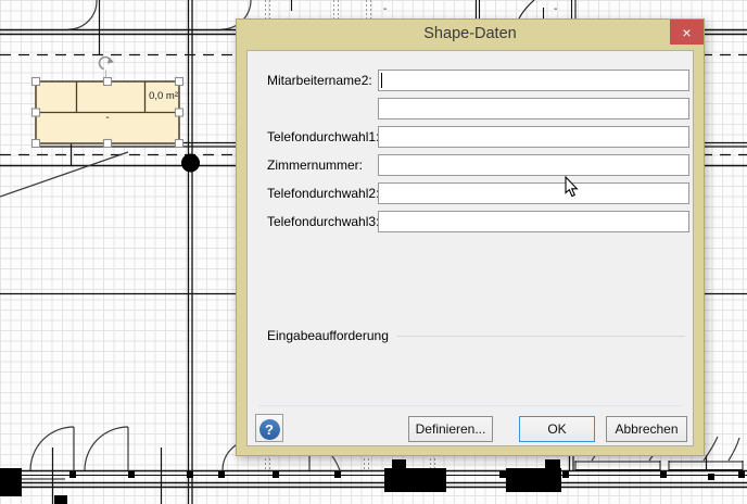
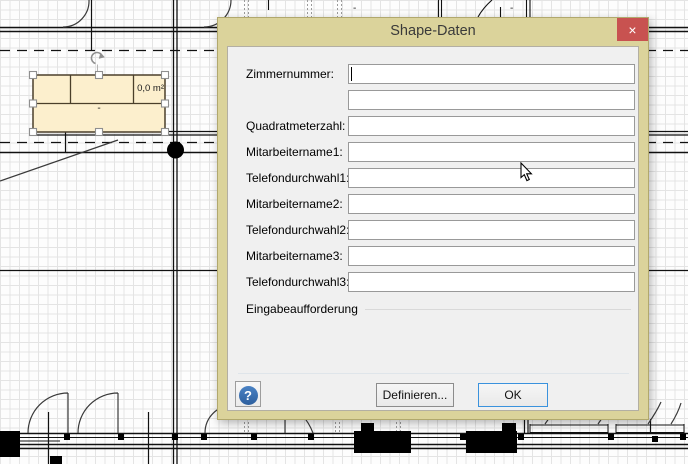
  0,0 m²
  -
  -
  -
  Shape-Daten
  ×
- Mitarbeitername2:
+ Zimmernummer:
+ Quadratmeterzahl:
+ Mitarbeitername1:
  Telefondurchwahl1
- Zimmernummer:
+ Mitarbeitername2:
  Telefondurchwahl2
+ Mitarbeitername3:
  Telefondurchwahl3
  Eingabeaufforderung
  ?
  Definieren...
  OK
- Abbrechen
